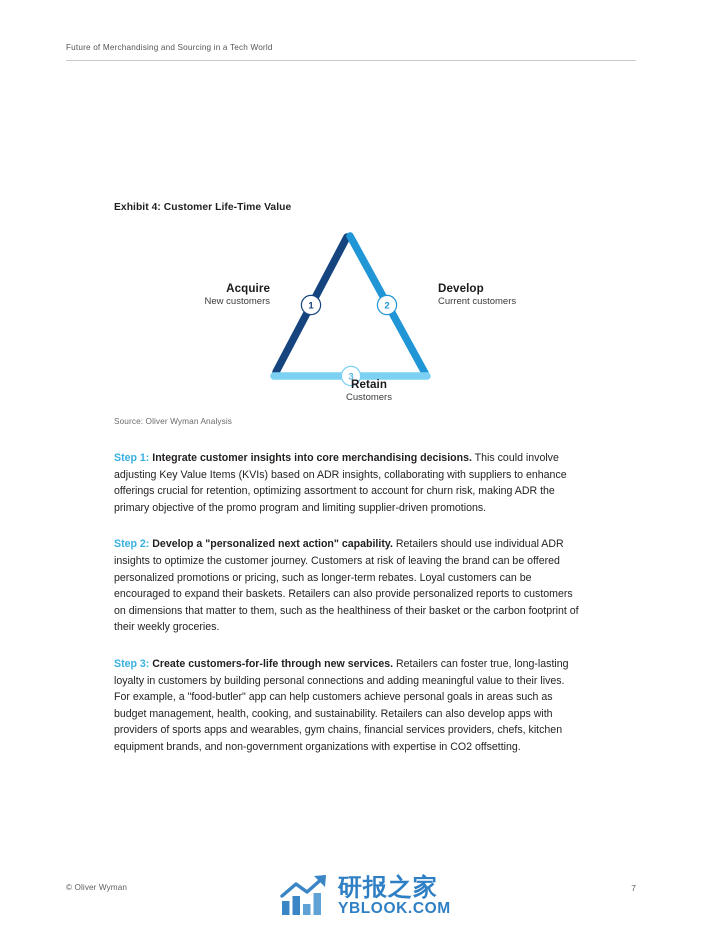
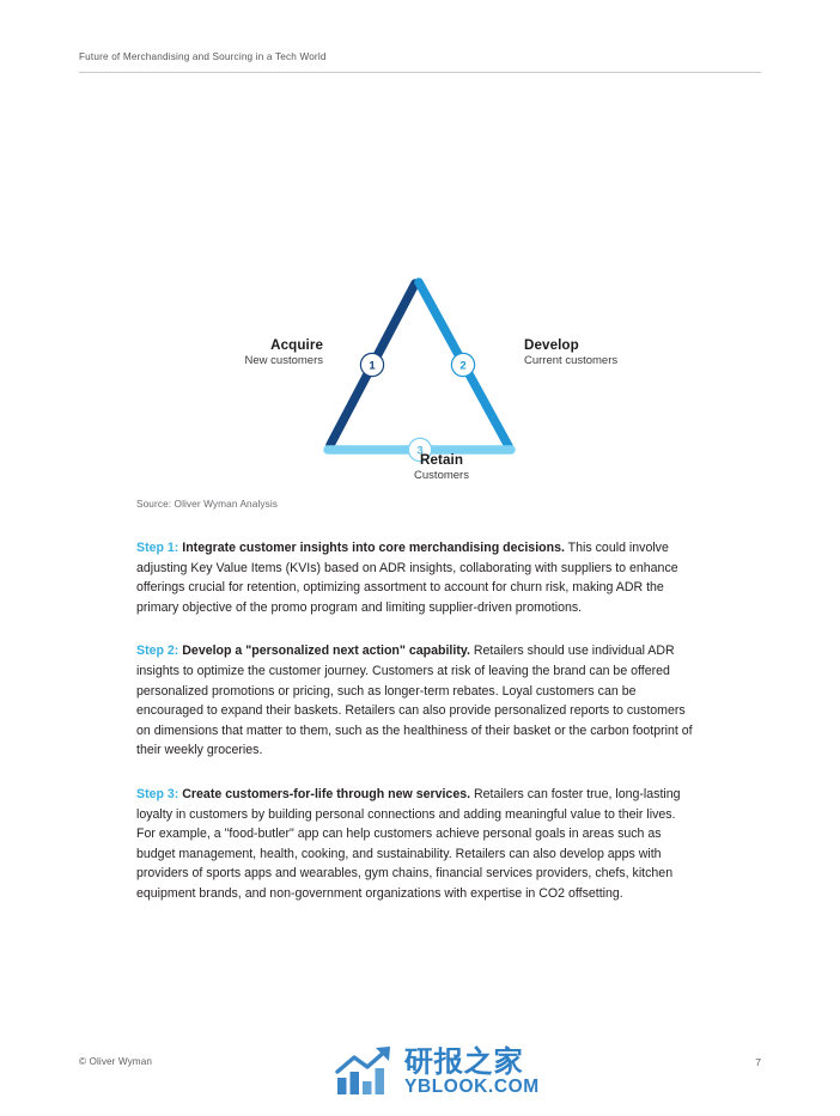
  Future of Merchandising and Sourcing in a Tech World
- Exhibit 4: Customer Life-Time Value
  1
  2
  3
  Acquire
  New customers
  Develop
  Current customers
  Retain
  Customers
  Source: Oliver Wyman Analysis
  Step 1: Integrate customer insights into core merchandising decisions. This could involve adjusting Key Value Items (KVIs) based on ADR insights, collaborating with suppliers to enhance offerings crucial for retention, optimizing assortment to account for churn risk, making ADR the primary objective of the promo program and limiting supplier-driven promotions.
  Step 2: Develop a "personalized next action" capability. Retailers should use individual ADR insights to optimize the customer journey. Customers at risk of leaving the brand can be offered personalized promotions or pricing, such as longer-term rebates. Loyal customers can be encouraged to expand their baskets. Retailers can also provide personalized reports to customers on dimensions that matter to them, such as the healthiness of their basket or the carbon footprint of their weekly groceries.
  Step 3: Create customers-for-life through new services. Retailers can foster true, long-lasting loyalty in customers by building personal connections and adding meaningful value to their lives. For example, a "food-butler" app can help customers achieve personal goals in areas such as budget management, health, cooking, and sustainability. Retailers can also develop apps with providers of sports apps and wearables, gym chains, financial services providers, chefs, kitchen equipment brands, and non-government organizations with expertise in CO2 offsetting.
  © Oliver Wyman
  7
  研报之家
  YBLOOK.COM
